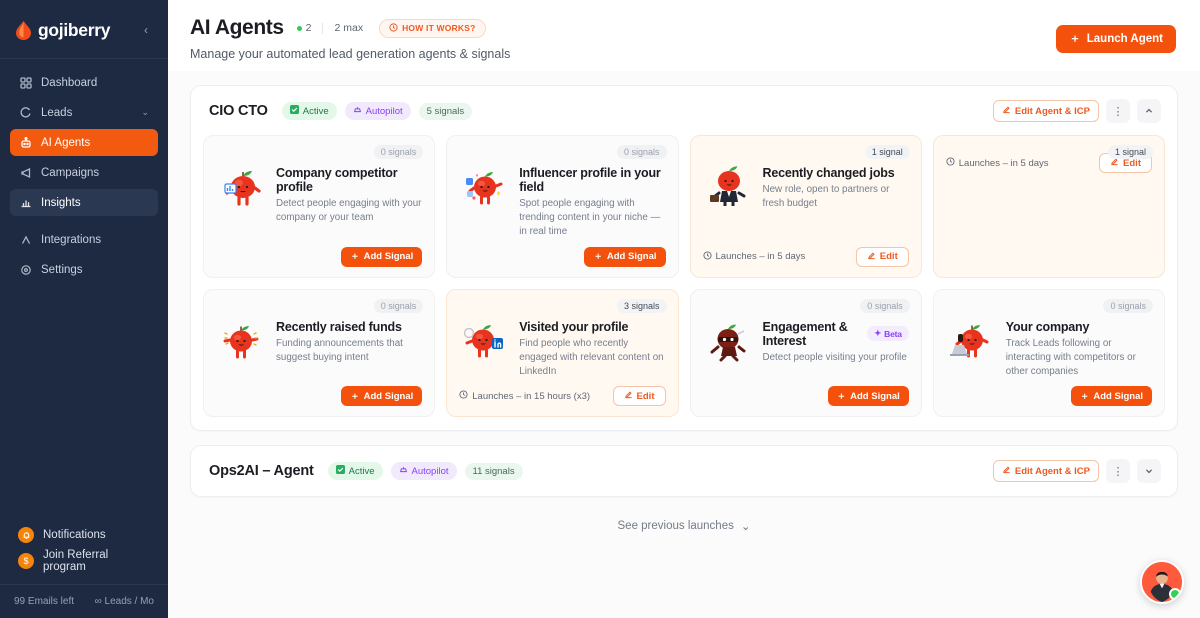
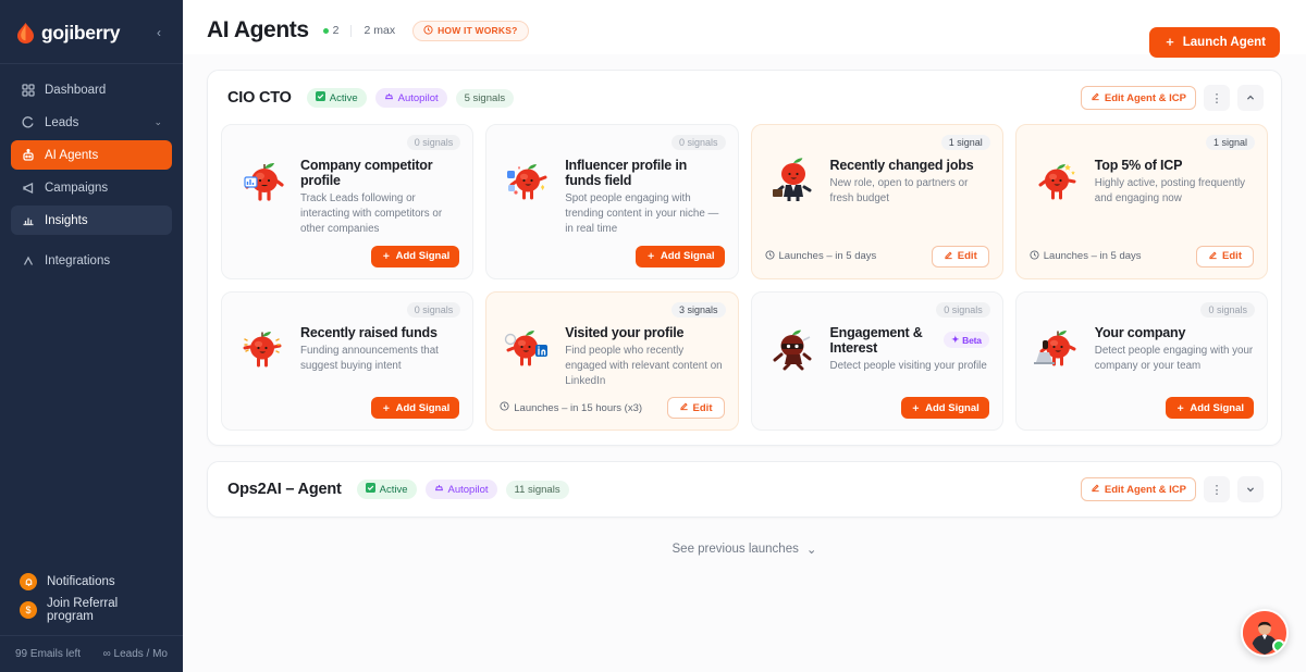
  gojiberry
  ‹
  Dashboard
  Leads
  ⌄
  AI Agents
  Campaigns
  Insights
  Integrations
- Settings
  Notifications
  $
  Join Referral program
  99 Emails left
  ∞ Leads / Mo
  AI Agents
  2
  2 max
  HOW IT WORKS?
- Manage your automated lead generation agents & signals
  ＋
  Launch Agent
  CIO CTO
  Active
  Autopilot
  5 signals
  Edit Agent & ICP
  ⋮
  0 signals
  Company competitor profile
- Detect people engaging with your company or your team
+ Track Leads following or interacting with competitors or other companies
  ＋
  Add Signal
  0 signals
- Influencer profile in your field
+ Influencer profile in funds field
  Spot people engaging with trending content in your niche — in real time
  ＋
  Add Signal
  1 signal
  Recently changed jobs
  New role, open to partners or fresh budget
  Launches – in 5 days
  Edit
  1 signal
+ Top 5% of ICP
+ Highly active, posting frequently and engaging now
  Launches – in 5 days
  Edit
  0 signals
  Recently raised funds
  Funding announcements that suggest buying intent
  ＋
  Add Signal
  3 signals
  Visited your profile
  Find people who recently engaged with relevant content on LinkedIn
  Launches – in 15 hours (x3)
  Edit
  0 signals
  Engagement & Interest
  ✦
  Beta
  Detect people visiting your profile
  ＋
  Add Signal
  0 signals
  Your company
- Track Leads following or interacting with competitors or other companies
+ Detect people engaging with your company or your team
  ＋
  Add Signal
  Ops2AI – Agent
  Active
  Autopilot
  11 signals
  Edit Agent & ICP
  ⋮
  See previous launches
  ⌄
